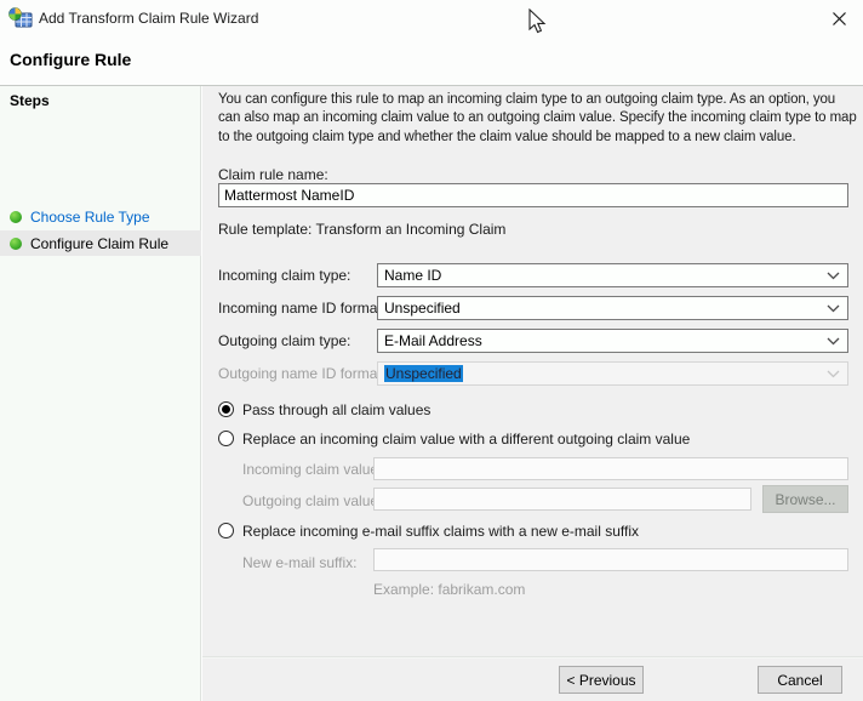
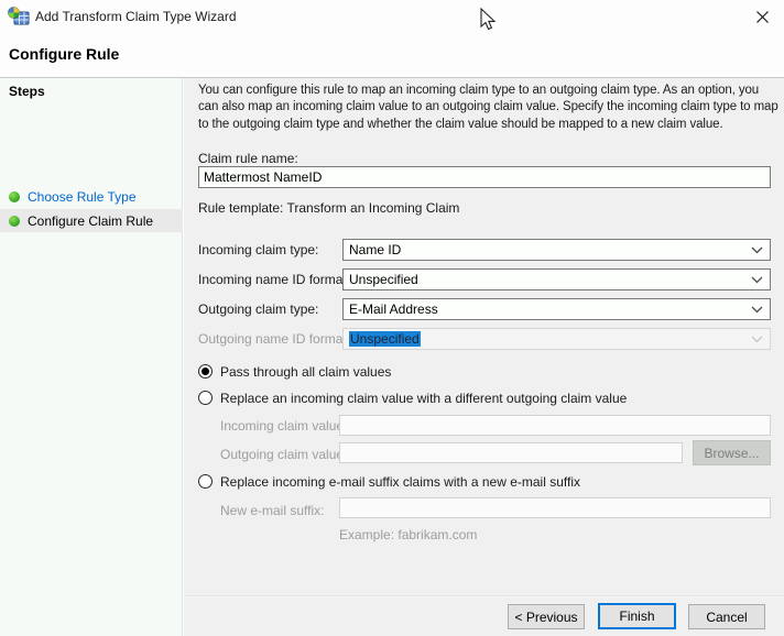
- Add Transform Claim Rule Wizard
+ Add Transform Claim Type Wizard
  Configure Rule
  Steps
  Choose Rule Type
  Configure Claim Rule
  You can configure this rule to map an incoming claim type to an outgoing claim type. As an option, you can also map an incoming claim value to an outgoing claim value. Specify the incoming claim type to map to the outgoing claim type and whether the claim value should be mapped to a new claim value.
  Claim rule name:
  Mattermost NameID
  Rule template: Transform an Incoming Claim
  Incoming claim type:
  Name ID
  Incoming name ID forma
  Unspecified
  Outgoing claim type:
  E-Mail Address
  Outgoing name ID forma
  Unspecified
  Pass through all claim values
  Replace an incoming claim value with a different outgoing claim value
  Incoming claim valu
  Outgoing claim valu
  Browse...
  Replace incoming e-mail suffix claims with a new e-mail suffix
  New e-mail suffix:
  Example: fabrikam.com
  < Previous
+ Finish
  Cancel
